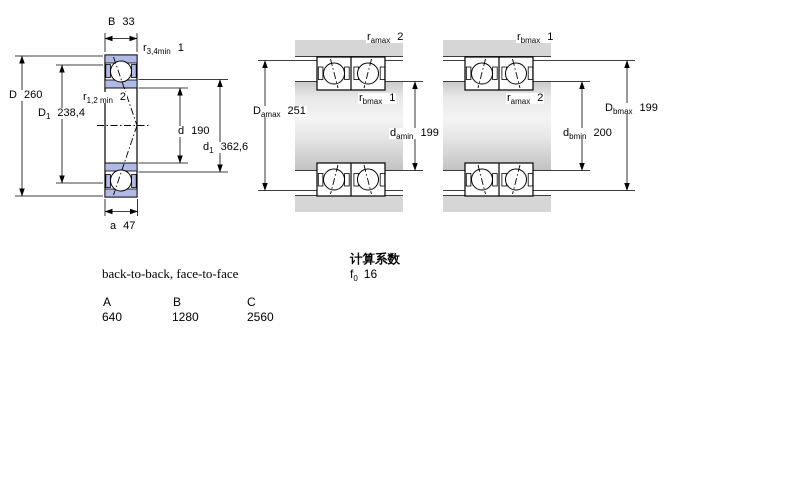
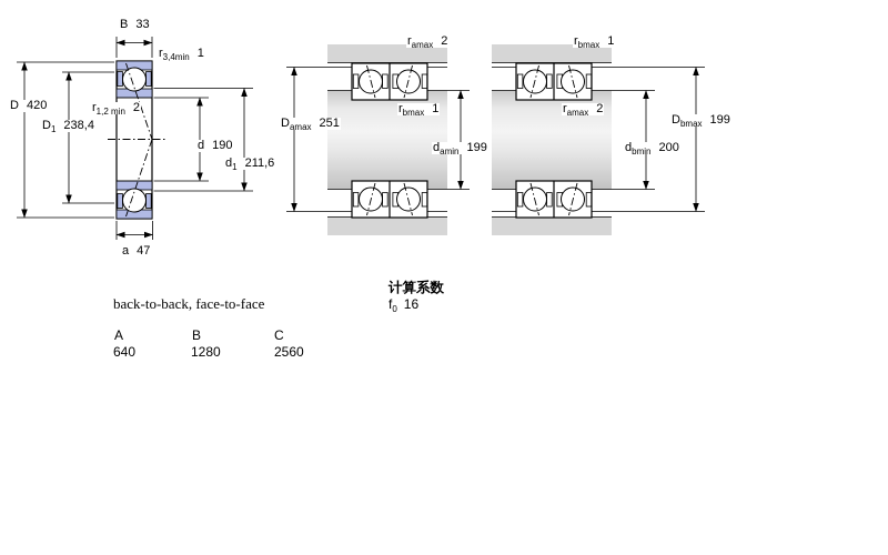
  B 33
  r3,4min 1
- D 260
+ D 420
  D1 238,4
  r1,2 min 2
  d 190
- d1 362,6
+ d1 211,6
  a 47
  ramax 2
  rbmax 1
  Damax 251
  damin 199
  rbmax 1
  ramax 2
  Dbmax 199
  dbmin 200
  back-to-back, face-to-face
  A
  B
  C
  640
  1280
  2560
  计算系数
  f016
